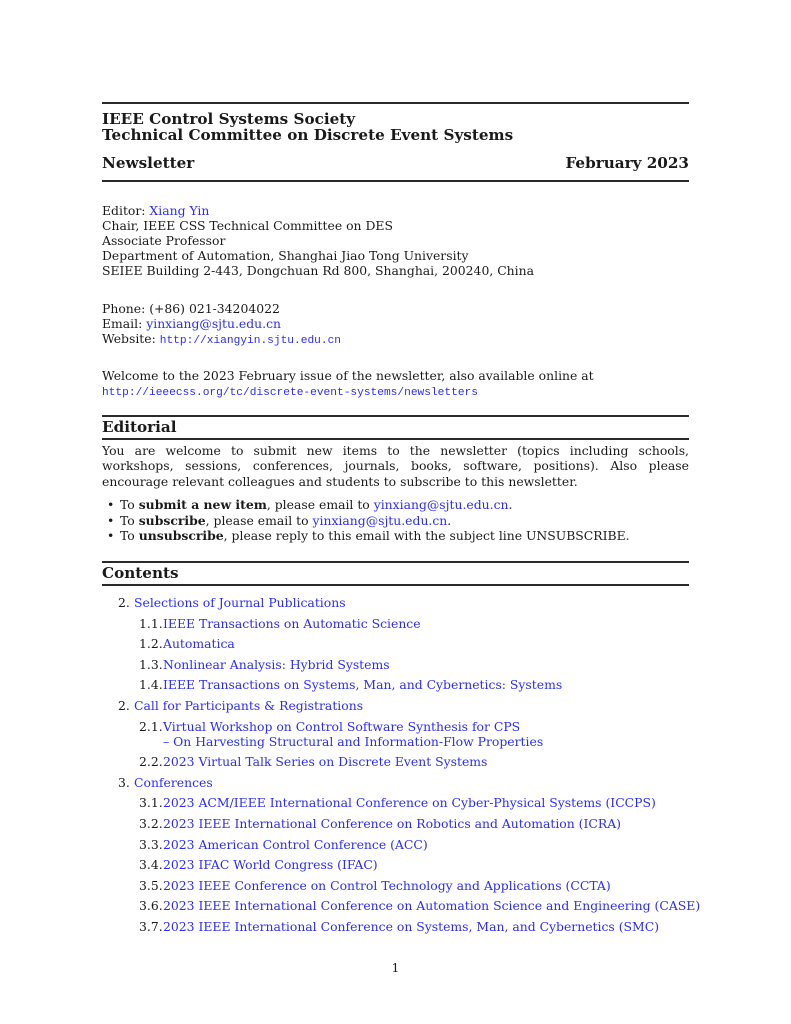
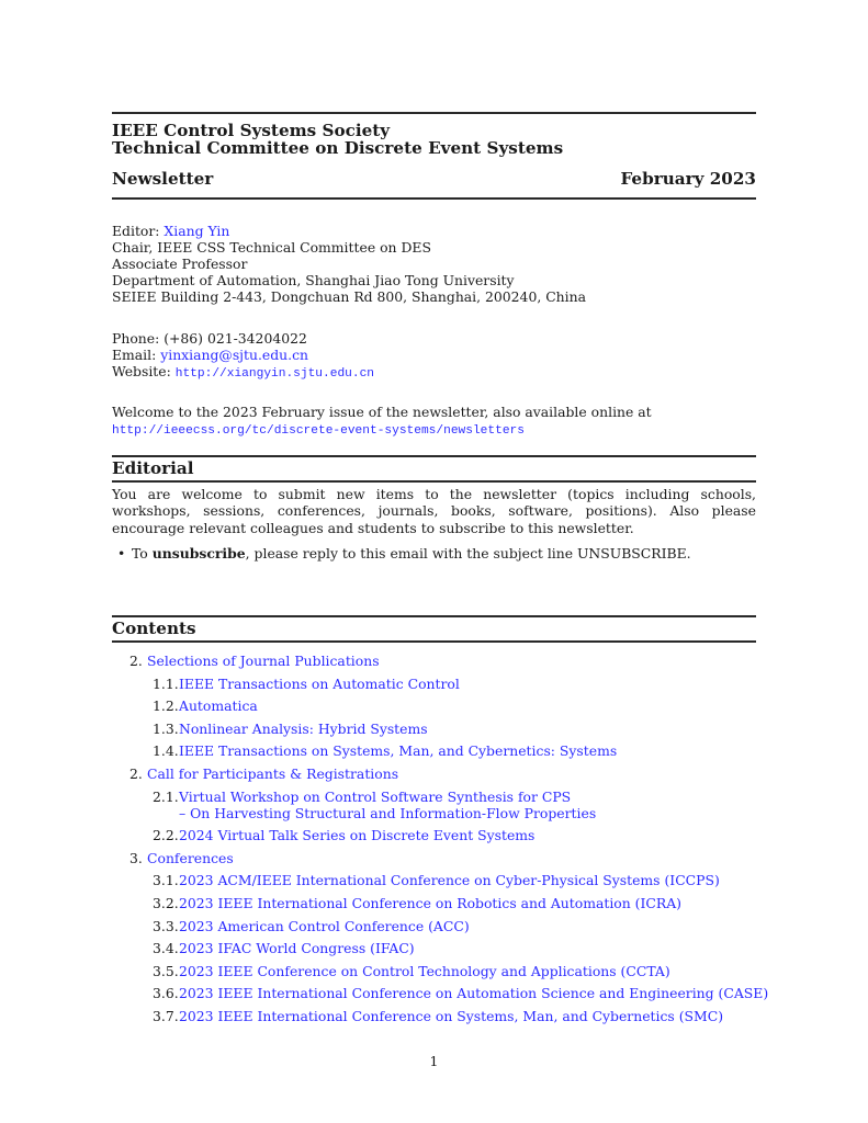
  IEEE Control Systems Society
  Technical Committee on Discrete Event Systems
  Newsletter
  February 2023
  Editor: Xiang Yin
  Chair, IEEE CSS Technical Committee on DES
  Associate Professor
  Department of Automation, Shanghai Jiao Tong University
  SEIEE Building 2-443, Dongchuan Rd 800, Shanghai, 200240, China
  Phone: (+86) 021-34204022
  Email: yinxiang@sjtu.edu.cn
  Website: http://xiangyin.sjtu.edu.cn
  Welcome to the 2023 February issue of the newsletter, also available online at
  http://ieeecss.org/tc/discrete-event-systems/newsletters
  Editorial
  You are welcome to submit new items to the newsletter (topics including schools, workshops, sessions, conferences, journals, books, software, positions). Also please encourage relevant colleagues and students to subscribe to this newsletter.
- To submit a new item, please email to yinxiang@sjtu.edu.cn.
- To subscribe, please email to yinxiang@sjtu.edu.cn.
  To unsubscribe, please reply to this email with the subject line UNSUBSCRIBE.
  Contents
  2. Selections of Journal Publications
- 1.1.IEEE Transactions on Automatic Science
+ 1.1.IEEE Transactions on Automatic Control
  1.2.Automatica
  1.3.Nonlinear Analysis: Hybrid Systems
  1.4.IEEE Transactions on Systems, Man, and Cybernetics: Systems
  2. Call for Participants & Registrations
  2.1.Virtual Workshop on Control Software Synthesis for CPS
  – On Harvesting Structural and Information-Flow Properties
- 2.2.2023 Virtual Talk Series on Discrete Event Systems
+ 2.2.2024 Virtual Talk Series on Discrete Event Systems
  3. Conferences
  3.1.2023 ACM/IEEE International Conference on Cyber-Physical Systems (ICCPS)
  3.2.2023 IEEE International Conference on Robotics and Automation (ICRA)
  3.3.2023 American Control Conference (ACC)
  3.4.2023 IFAC World Congress (IFAC)
  3.5.2023 IEEE Conference on Control Technology and Applications (CCTA)
  3.6.2023 IEEE International Conference on Automation Science and Engineering (CASE)
  3.7.2023 IEEE International Conference on Systems, Man, and Cybernetics (SMC)
  1
